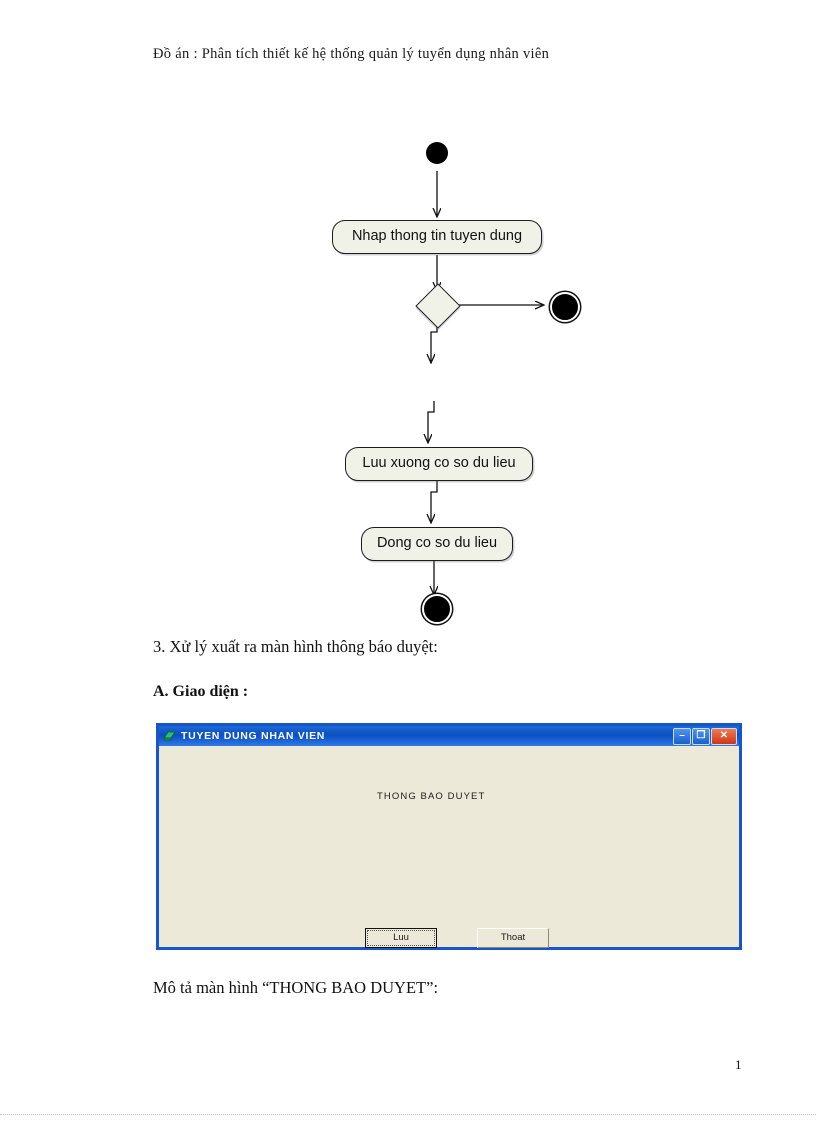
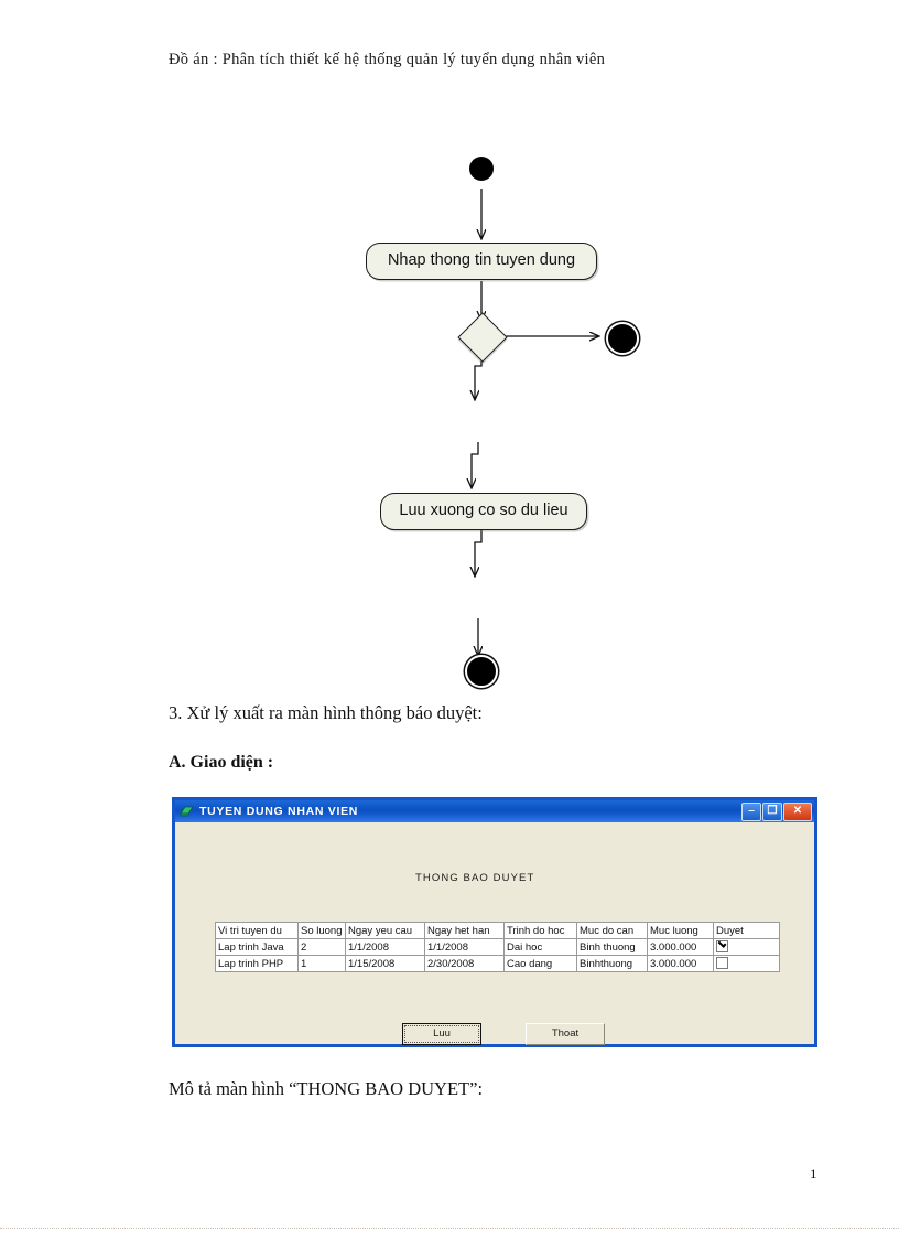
  Đồ án : Phân tích thiết kế hệ thống quản lý tuyển dụng nhân viên
  Nhap thong tin tuyen dung
  Luu xuong co so du lieu
- Dong co so du lieu
  3. Xử lý xuất ra màn hình thông báo duyệt:
  A. Giao diện :
  TUYEN DUNG NHAN VIEN
  –
  ❐
  ✕
  THONG BAO DUYET
+ Vi tri tuyen du	So luong	Ngay yeu cau	Ngay het han	Trinh do hoc	Muc do can	Muc luong	Duyet
+ Lap trinh Java	2	1/1/2008	1/1/2008	Dai hoc	Binh thuong	3.000.000
+ Lap trinh PHP	1	1/15/2008	2/30/2008	Cao dang	Binhthuong	3.000.000
  Luu
  Thoat
  Mô tả màn hình “THONG BAO DUYET”:
  1
